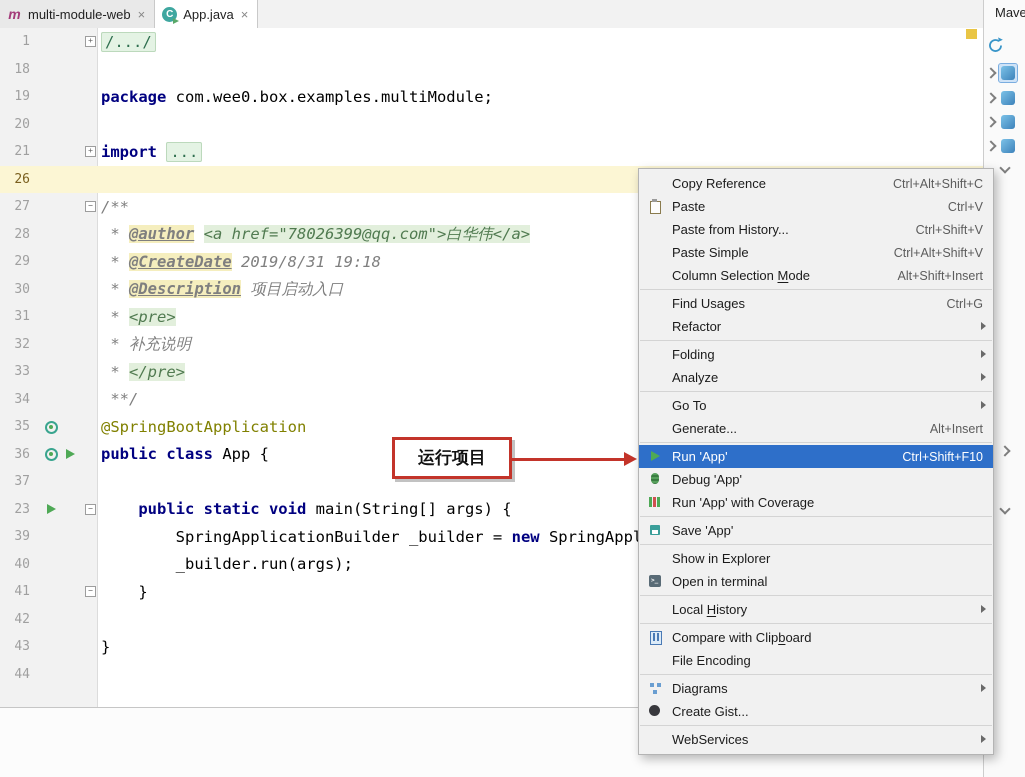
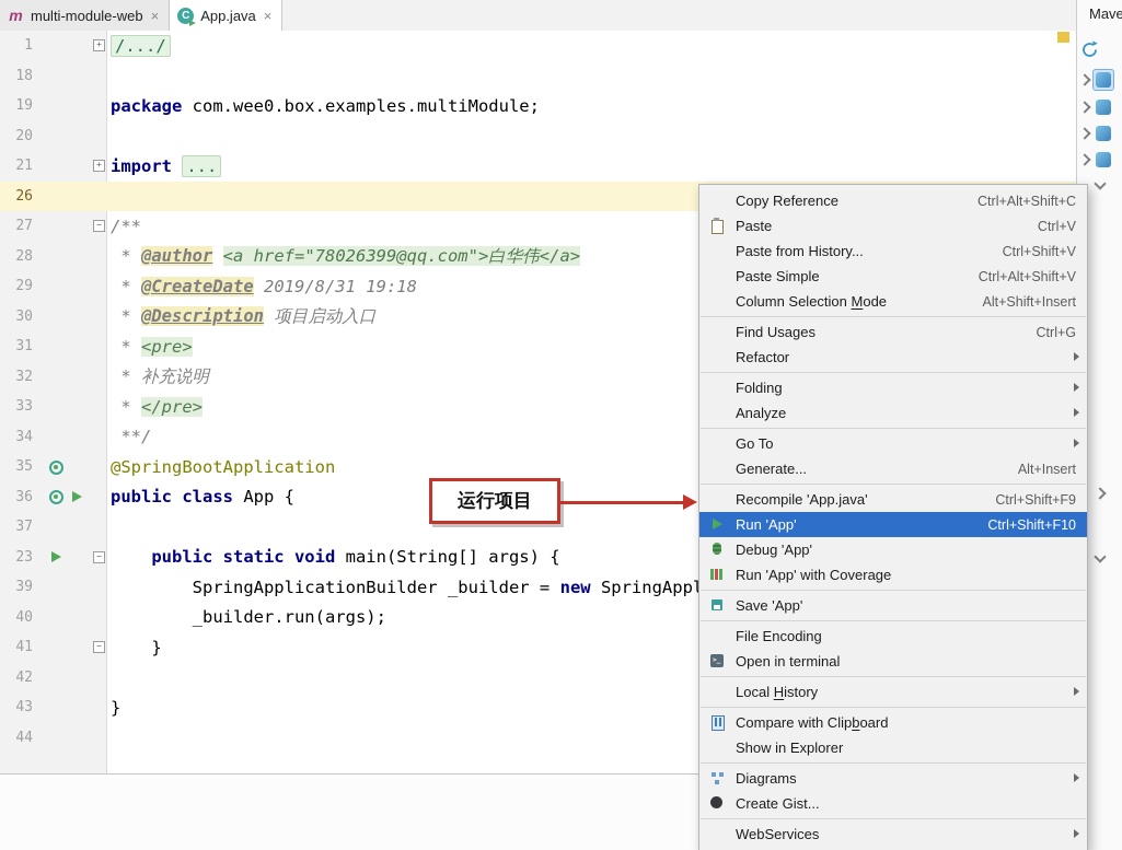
  m
  multi-module-web
  ×
  C
  App.java
  ×
  1
  +
  /.../
  18
  19
  package com.wee0.box.examples.multiModule;
  20
  21
  +
  import ...
  26
  27
  −
  /**
  28
  * @author <a href="78026399@qq.com">白华伟</a>
  29
  * @CreateDate 2019/8/31 19:18
  30
  * @Description 项目启动入口
  31
  * <pre>
  32
  * 补充说明
  33
  * </pre>
  34
  **/
  35
  @SpringBootApplication
  36
  public class App {
  37
  23
  −
  public static void main(String[] args) {
  39
  40
  _builder.run(args);
  41
  −
  }
  42
  43
  }
  44
  Mave
  运行项目
  Copy Reference
  Ctrl+Alt+Shift+C
  Paste
  Ctrl+V
  Paste from History...
  Ctrl+Shift+V
  Paste Simple
  Ctrl+Alt+Shift+V
  Column Selection Mode
  Alt+Shift+Insert
  Find Usages
  Ctrl+G
  Refactor
  Folding
  Analyze
  Go To
  Generate...
  Alt+Insert
+ Recompile 'App.java'
+ Ctrl+Shift+F9
  Run 'App'
  Ctrl+Shift+F10
  Debug 'App'
  Run 'App' with Coverage
  Save 'App'
- Show in Explorer
+ File Encoding
  Open in terminal
  Local History
  Compare with Clipboard
- File Encoding
+ Show in Explorer
  Diagrams
  Create Gist...
  WebServices
